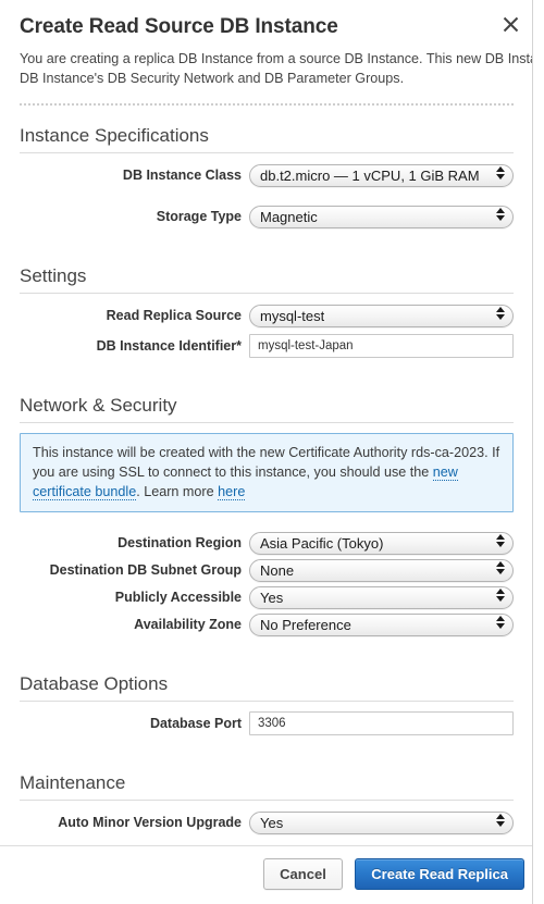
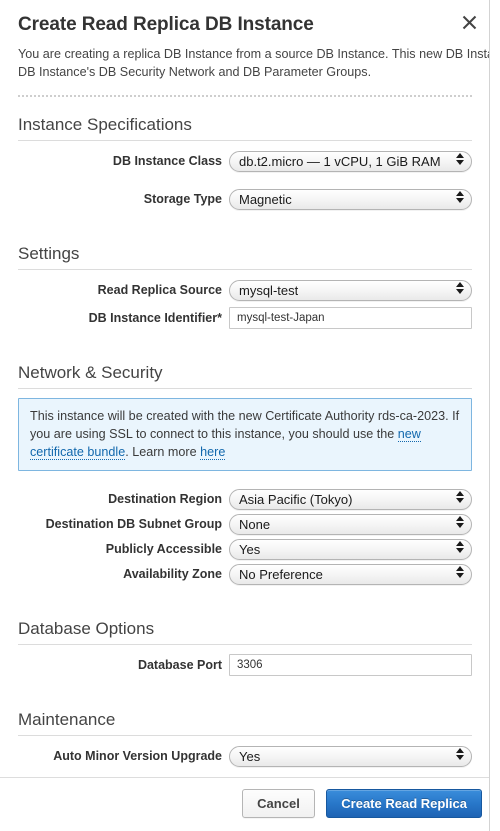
- Create Read Source DB Instance
+ Create Read Replica DB Instance
  You are creating a replica DB Instance from a source DB Instance. This new DB Inst
  DB Instance's DB Security Network and DB Parameter Groups.
  Instance Specifications
  DB Instance Class
  db.t2.micro — 1 vCPU, 1 GiB RAM
  Storage Type
  Magnetic
  Settings
  Read Replica Source
  mysql-test
  DB Instance Identifier*
  mysql-test-Japan
  Network & Security
  This instance will be created with the new Certificate Authority rds-ca-2023. If you are using SSL to connect to this instance, you should use the new certificate bundle. Learn more here
  Destination Region
  Asia Pacific (Tokyo)
  Destination DB Subnet Group
  None
  Publicly Accessible
  Yes
  Availability Zone
  No Preference
  Database Options
  Database Port
  3306
  Maintenance
  Auto Minor Version Upgrade
  Yes
  Cancel Create Read Replica
